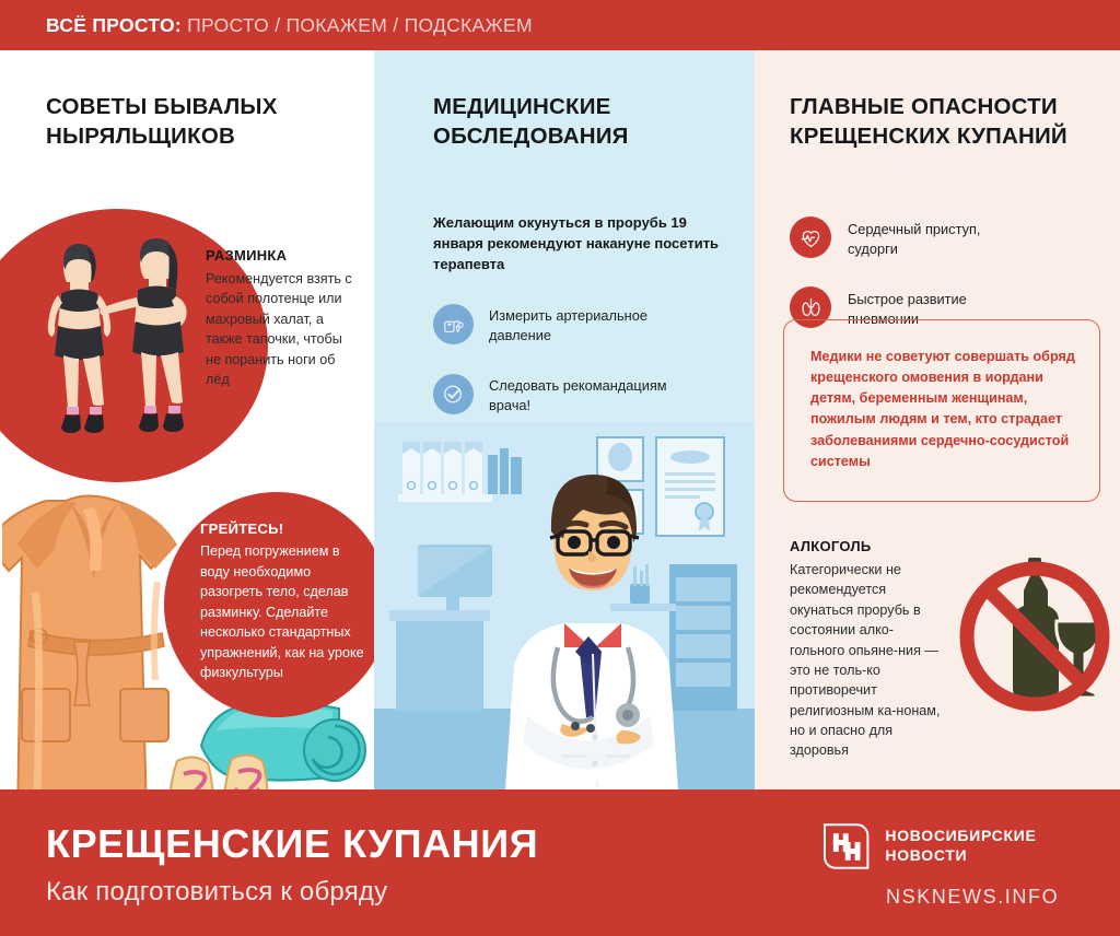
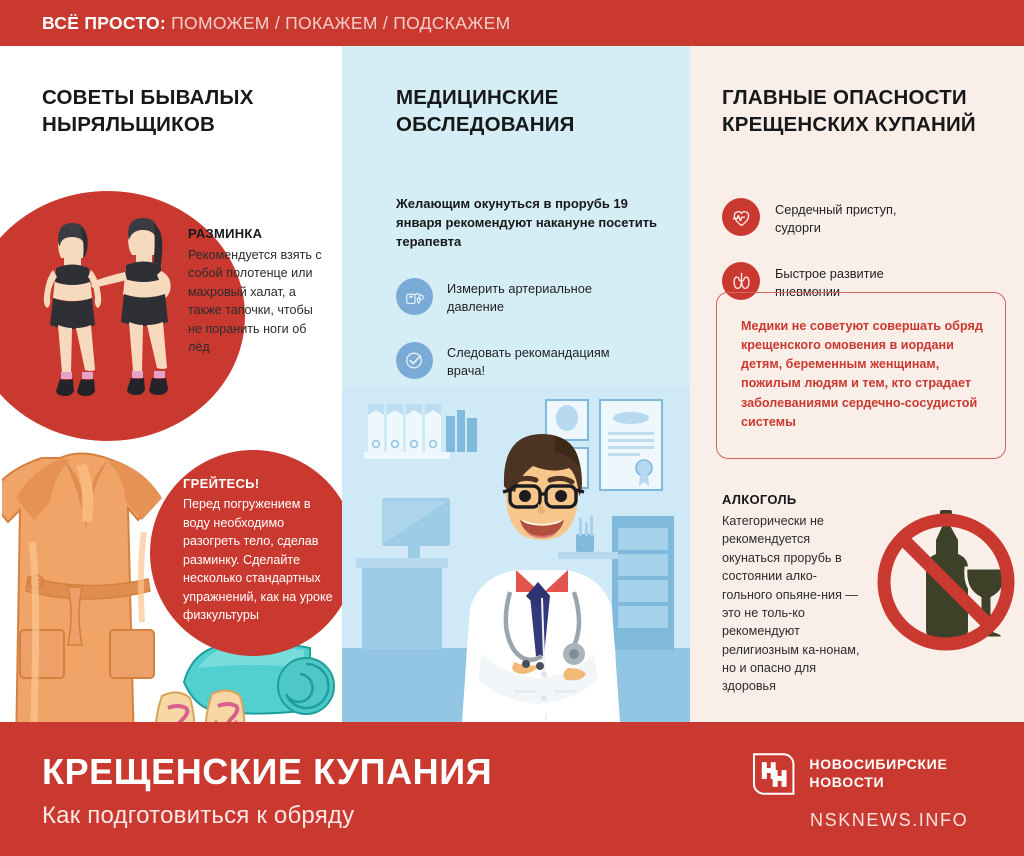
- ВСЁ ПРОСТО: ПРОСТО / ПОКАЖЕМ / ПОДСКАЖЕМ
+ ВСЁ ПРОСТО: ПОМОЖЕМ / ПОКАЖЕМ / ПОДСКАЖЕМ
  СОВЕТЫ БЫВАЛЫХ НЫРЯЛЬЩИКОВ
  РАЗМИНКА
  Рекомендуется взять с собой полотенце или махровый халат, а также тапочки, чтобы не поранить ноги об лёд
  ГРЕЙТЕСЬ!
  Перед погружением в воду необходимо разогреть тело, сделав разминку. Сделайте несколько стандартных упражнений, как на уроке физкультуры
  МЕДИЦИНСКИЕ ОБСЛЕДОВАНИЯ
  Желающим окунуться в прорубь 19 января рекомендуют накануне посетить терапевта
  Измерить артериальное давление
  Следовать рекомандациям врача!
  ГЛАВНЫЕ ОПАСНОСТИ КРЕЩЕНСКИХ КУПАНИЙ
  Сердечный приступ, судорги
  Быстрое развитие пневмонии
  Медики не советуют совершать обряд крещенского омовения в иордани детям, беременным женщинам, пожилым людям и тем, кто страдает заболеваниями сердечно-сосудистой системы
  АЛКОГОЛЬ
- Категорически не рекомендуется окунаться прорубь в состоянии алко-гольного опьяне-ния — это не толь-ко противоречит религиозным ка-нонам, но и опасно для здоровья
+ Категорически не рекомендуется окунаться прорубь в состоянии алко-гольного опьяне-ния — это не толь-ко рекомендуют религиозным ка-нонам, но и опасно для здоровья
  КРЕЩЕНСКИЕ КУПАНИЯ
  Как подготовиться к обряду
  НОВОСИБИРСКИЕ НОВОСТИ
  NSKNEWS.INFO
